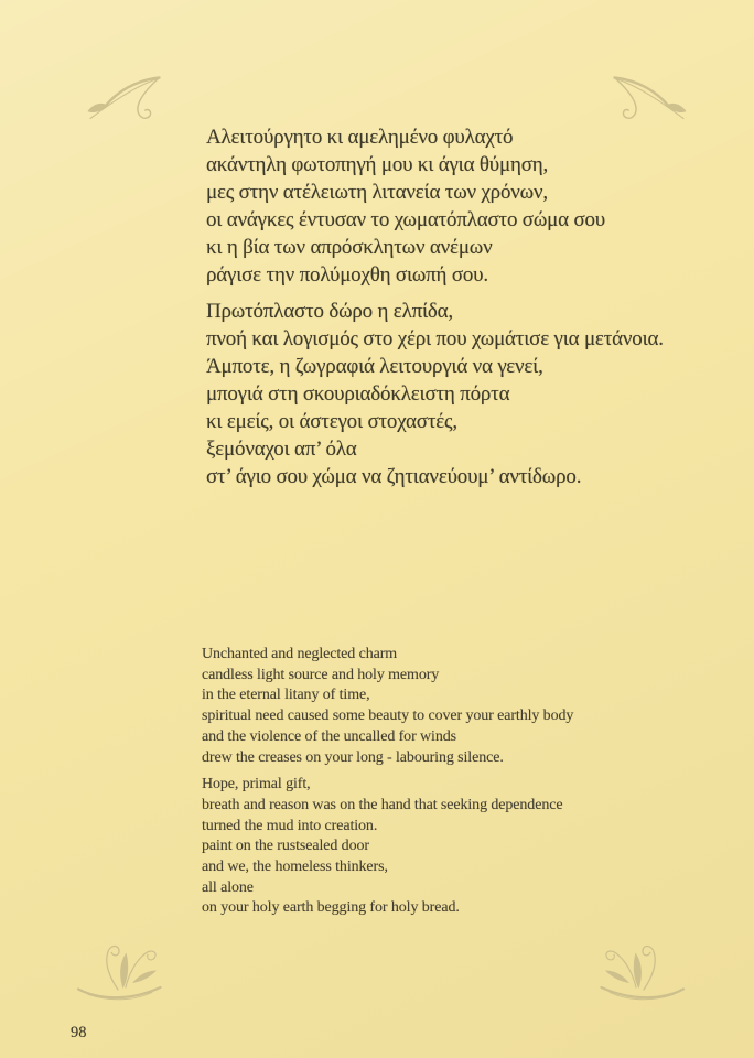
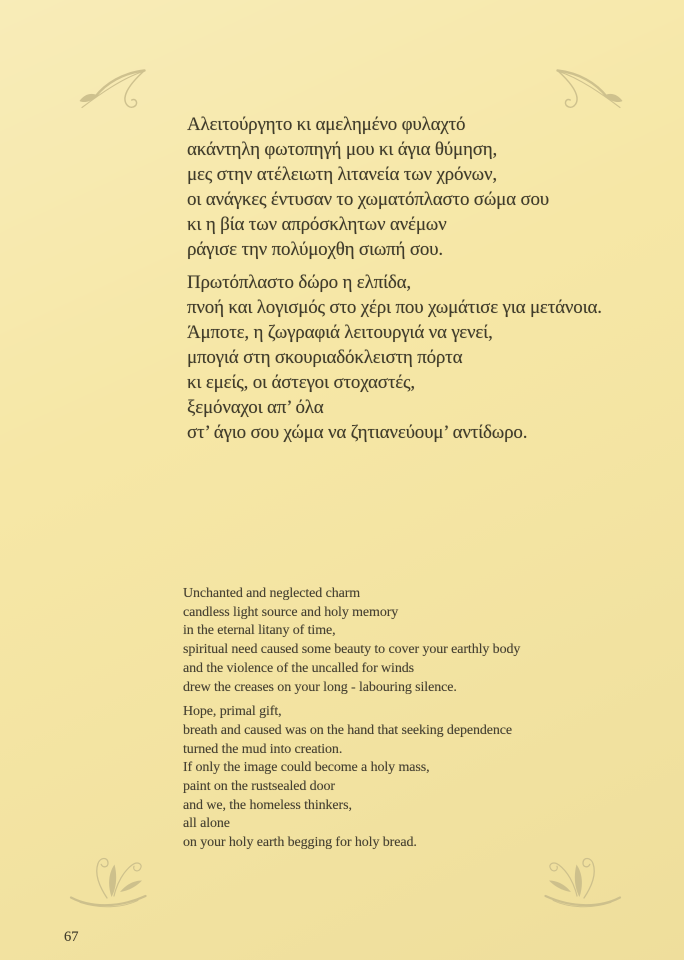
  Αλειτούργητο κι αμελημένο φυλαχτό
  ακάντηλη φωτοπηγή μου κι άγια θύμηση,
  μες στην ατέλειωτη λιτανεία των χρόνων,
  οι ανάγκες έντυσαν το χωματόπλαστο σώμα σου
  κι η βία των απρόσκλητων ανέμων
  ράγισε την πολύμοχθη σιωπή σου.
  Πρωτόπλαστο δώρο η ελπίδα,
  πνοή και λογισμός στο χέρι που χωμάτισε για μετάνοια.
  Άμποτε, η ζωγραφιά λειτουργιά να γενεί,
  μπογιά στη σκουριαδόκλειστη πόρτα
  κι εμείς, οι άστεγοι στοχαστές,
  ξεμόναχοι απ’ όλα
  στ’ άγιο σου χώμα να ζητιανεύουμ’ αντίδωρο.
  Unchanted and neglected charm
  candless light source and holy memory
  in the eternal litany of time,
  spiritual need caused some beauty to cover your earthly body
  and the violence of the uncalled for winds
  drew the creases on your long - labouring silence.
  Hope, primal gift,
- breath and reason was on the hand that seeking dependence
+ breath and caused was on the hand that seeking dependence
  turned the mud into creation.
+ If only the image could become a holy mass,
  paint on the rustsealed door
  and we, the homeless thinkers,
  all alone
  on your holy earth begging for holy bread.
- 98
+ 67
